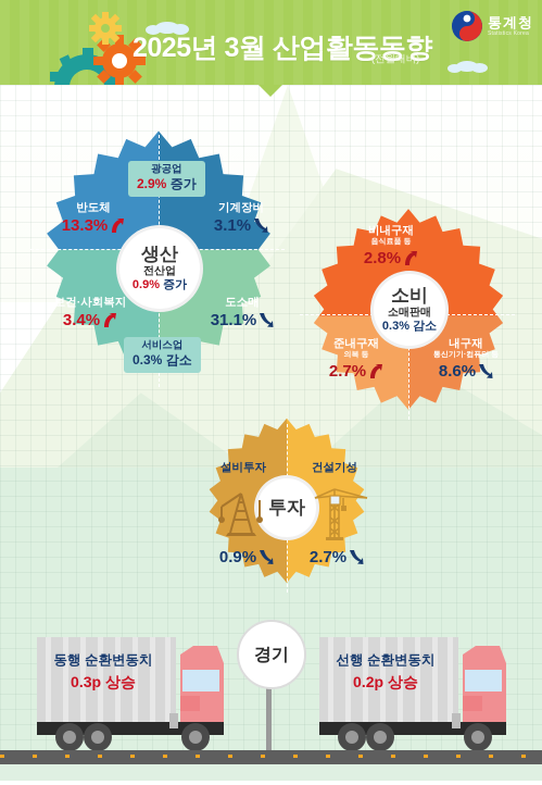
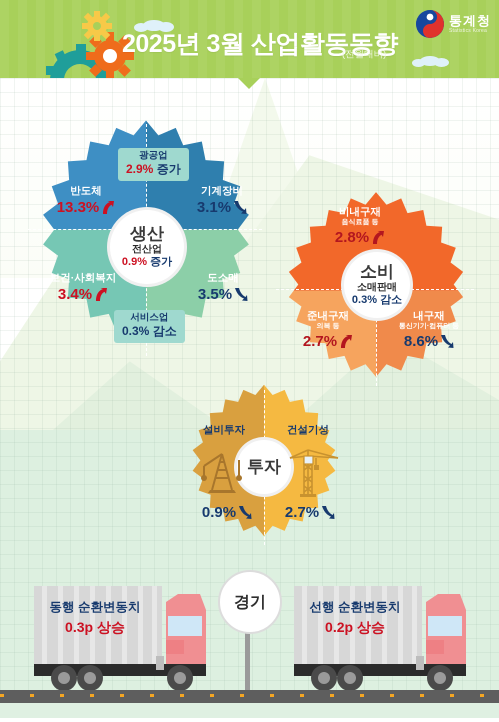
  2025년 3월 산업활동동향
  (전월대비)
  통계청
  생산
  전산업
  0.9% 증가
  광공업
  2.9% 증가
  서비스업
  0.3% 감소
  반도체
  13.3%
  기계장비
  3.1%
  보건·사회복지
  3.4%
  도소매
- 31.1%
+ 3.5%
  소비
  소매판매
  0.3% 감소
  비내구재
  2.8%
  준내구재
  2.7%
  내구재
  8.6%
  투자
  설비투자
  0.9%
  건설기성
  2.7%
  경기
  동행 순환변동치
  0.3p 상승
  선행 순환변동치
  0.2p 상승
